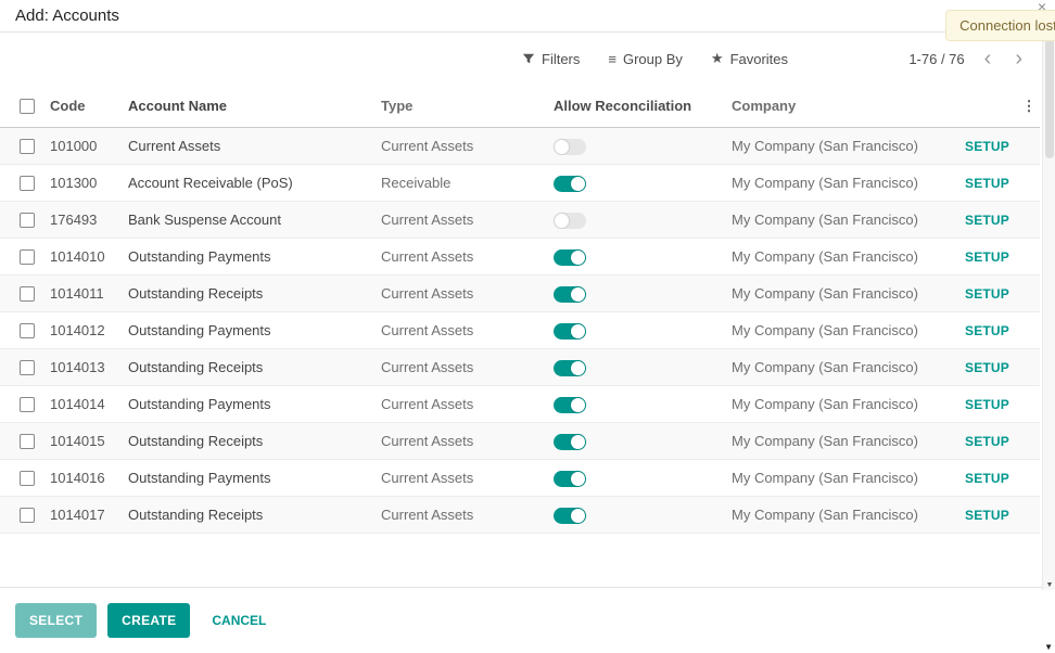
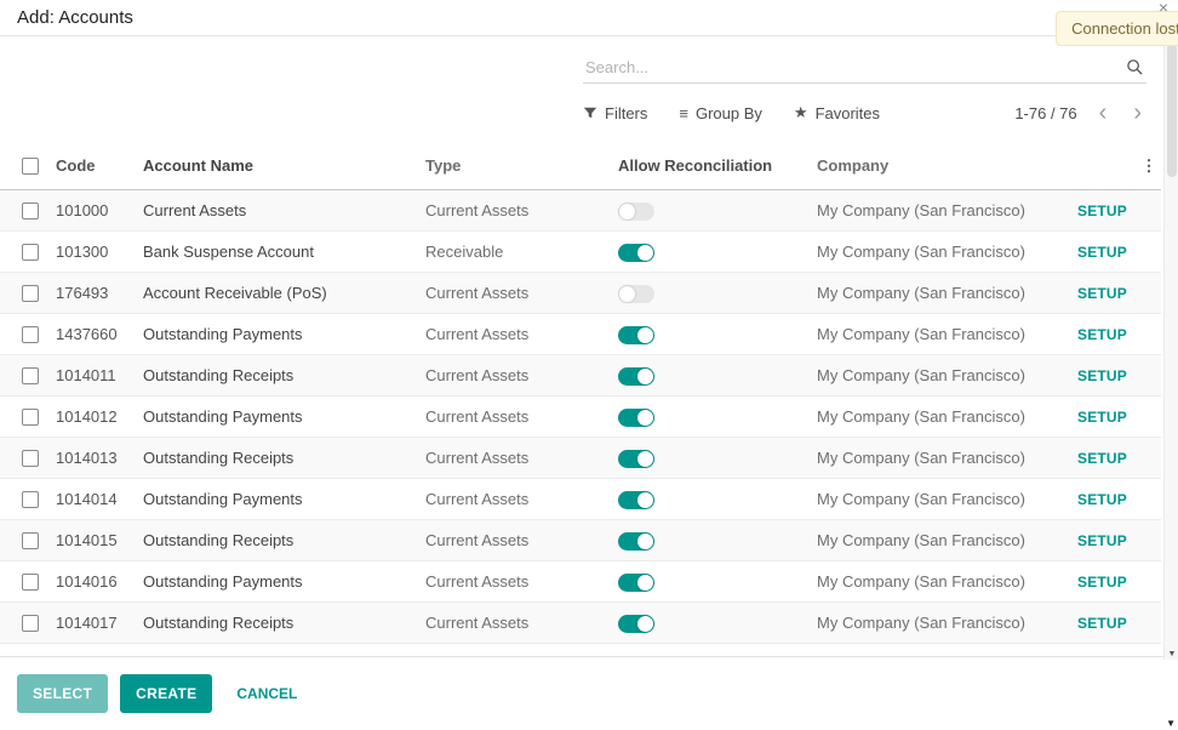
  Add: Accounts
  ×
  Connection los
+ Search...
  Filters
  ≡
  Group By
  ★
  Favorites
  1-76 / 76
  ‹
  ›
  Code
  Account Name
  Type
  Allow Reconciliation
  Company
  ⋮
  101000
  Current Assets
  Current Assets
  My Company (San Francisco)
  SETUP
  101300
- Account Receivable (PoS)
+ Bank Suspense Account
  Receivable
  My Company (San Francisco)
  SETUP
  176493
- Bank Suspense Account
+ Account Receivable (PoS)
  Current Assets
  My Company (San Francisco)
  SETUP
- 1014010
+ 1437660
  Outstanding Payments
  Current Assets
  My Company (San Francisco)
  SETUP
  1014011
  Outstanding Receipts
  Current Assets
  My Company (San Francisco)
  SETUP
  1014012
  Outstanding Payments
  Current Assets
  My Company (San Francisco)
  SETUP
  1014013
  Outstanding Receipts
  Current Assets
  My Company (San Francisco)
  SETUP
  1014014
  Outstanding Payments
  Current Assets
  My Company (San Francisco)
  SETUP
  1014015
  Outstanding Receipts
  Current Assets
  My Company (San Francisco)
  SETUP
  1014016
  Outstanding Payments
  Current Assets
  My Company (San Francisco)
  SETUP
  1014017
  Outstanding Receipts
  Current Assets
  My Company (San Francisco)
  SETUP
  SELECT
  CREATE
  CANCEL
  ▼
